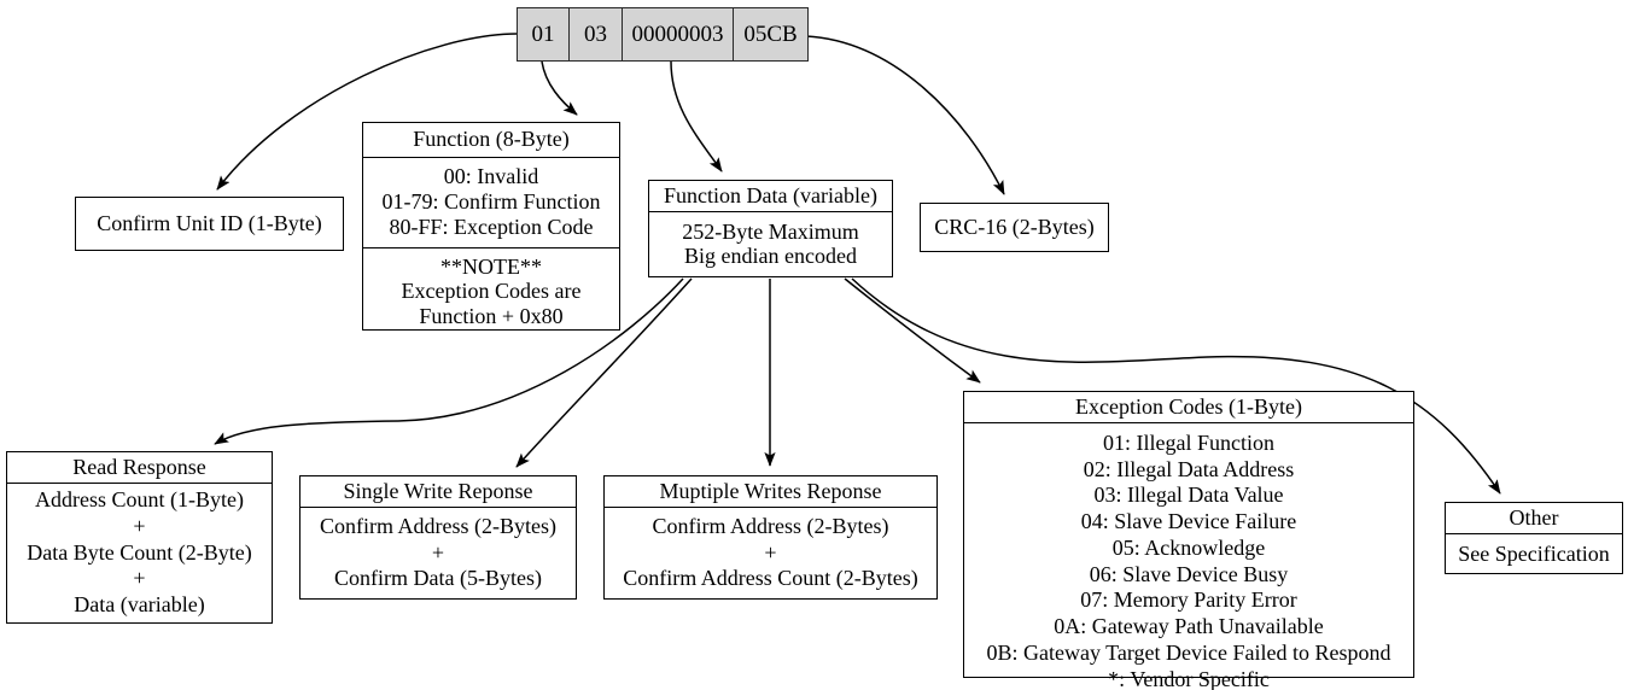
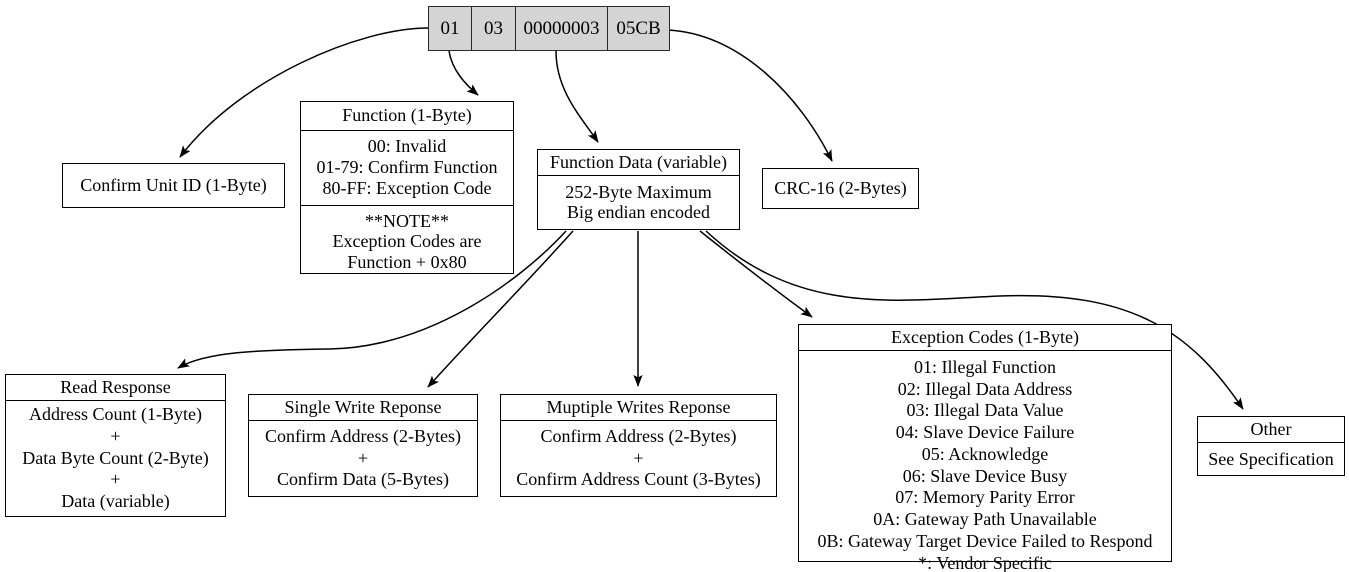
  01
  03
  00000003
  05CB
  Confirm Unit ID (1-Byte)
- Function (8-Byte)
+ Function (1-Byte)
  00: Invalid
  01-79: Confirm Function
  80-FF: Exception Code
  **NOTE**
  Exception Codes are
  Function + 0x80
  Function Data (variable)
  252-Byte Maximum
  Big endian encoded
  CRC-16 (2-Bytes)
  Read Response
  Address Count (1-Byte)
  +
  Data Byte Count (2-Byte)
  +
  Data (variable)
  Single Write Reponse
  Confirm Address (2-Bytes)
  +
  Confirm Data (5-Bytes)
  Muptiple Writes Reponse
  Confirm Address (2-Bytes)
  +
- Confirm Address Count (2-Bytes)
+ Confirm Address Count (3-Bytes)
  Exception Codes (1-Byte)
  01: Illegal Function
  02: Illegal Data Address
  03: Illegal Data Value
  04: Slave Device Failure
  05: Acknowledge
  06: Slave Device Busy
  07: Memory Parity Error
  0A: Gateway Path Unavailable
  0B: Gateway Target Device Failed to Respond
  *: Vendor Specific
  Other
  See Specification
